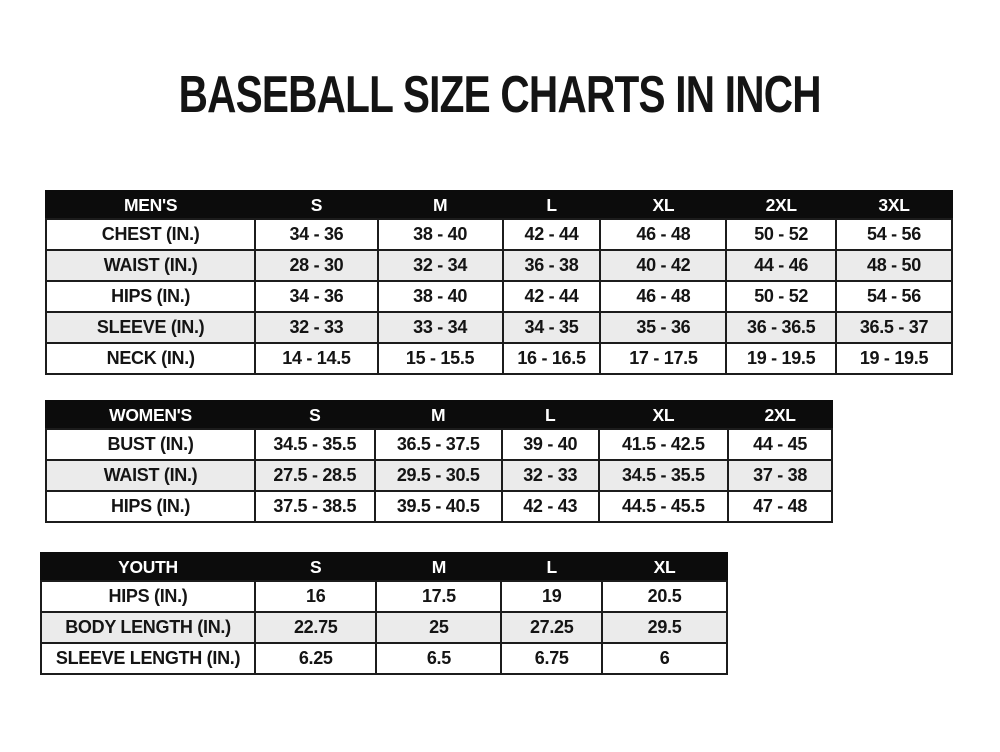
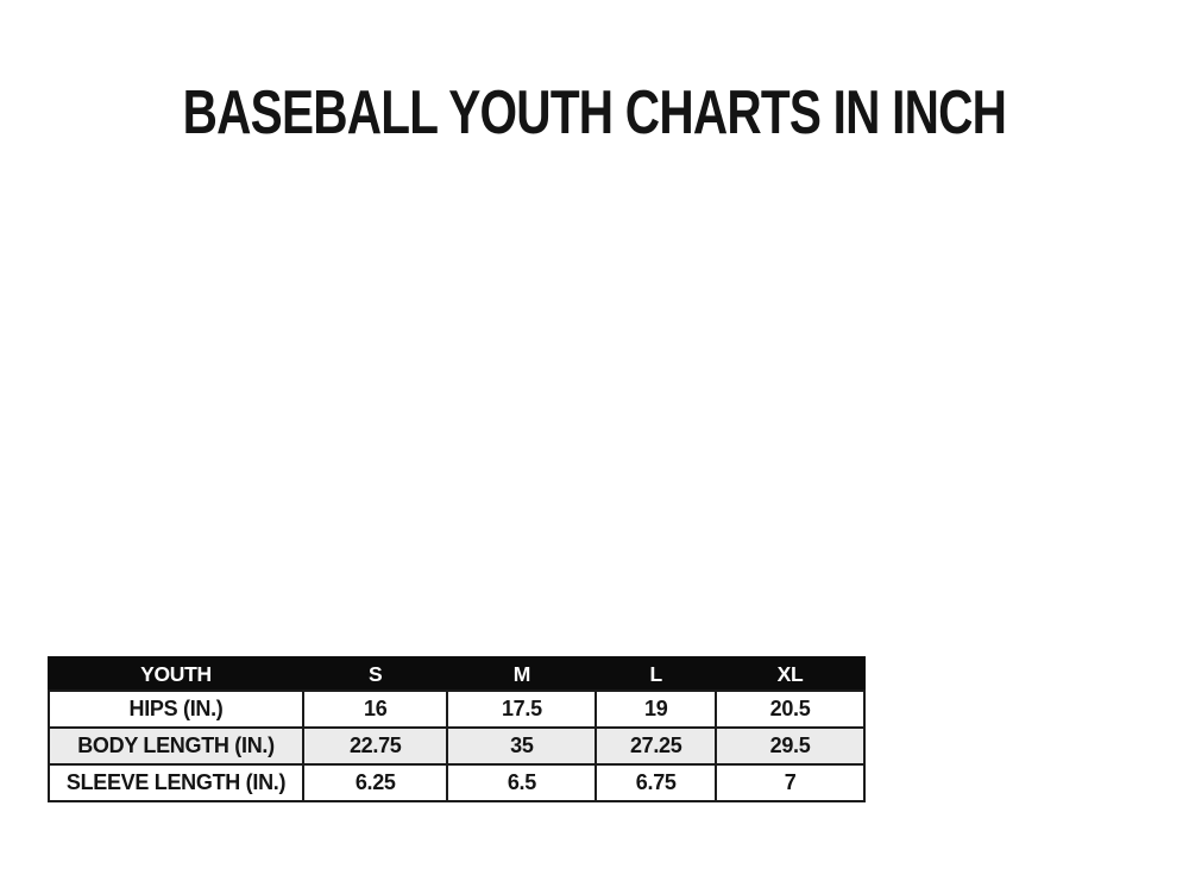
- BASEBALL SIZE CHARTS IN INCH
+ BASEBALL YOUTH CHARTS IN INCH
- MEN'S	S	M	L	XL	2XL	3XL
- CHEST (IN.)	34 - 36	38 - 40	42 - 44	46 - 48	50 - 52	54 - 56
- WAIST (IN.)	28 - 30	32 - 34	36 - 38	40 - 42	44 - 46	48 - 50
- HIPS (IN.)	34 - 36	38 - 40	42 - 44	46 - 48	50 - 52	54 - 56
- SLEEVE (IN.)	32 - 33	33 - 34	34 - 35	35 - 36	36 - 36.5	36.5 - 37
- NECK (IN.)	14 - 14.5	15 - 15.5	16 - 16.5	17 - 17.5	19 - 19.5	19 - 19.5
- WOMEN'S	S	M	L	XL	2XL
- BUST (IN.)	34.5 - 35.5	36.5 - 37.5	39 - 40	41.5 - 42.5	44 - 45
- WAIST (IN.)	27.5 - 28.5	29.5 - 30.5	32 - 33	34.5 - 35.5	37 - 38
- HIPS (IN.)	37.5 - 38.5	39.5 - 40.5	42 - 43	44.5 - 45.5	47 - 48
  YOUTH	S	M	L	XL
  HIPS (IN.)	16	17.5	19	20.5
- BODY LENGTH (IN.)	22.75	25	27.25	29.5
+ BODY LENGTH (IN.)	22.75	35	27.25	29.5
- SLEEVE LENGTH (IN.)	6.25	6.5	6.75	6
+ SLEEVE LENGTH (IN.)	6.25	6.5	6.75	7
